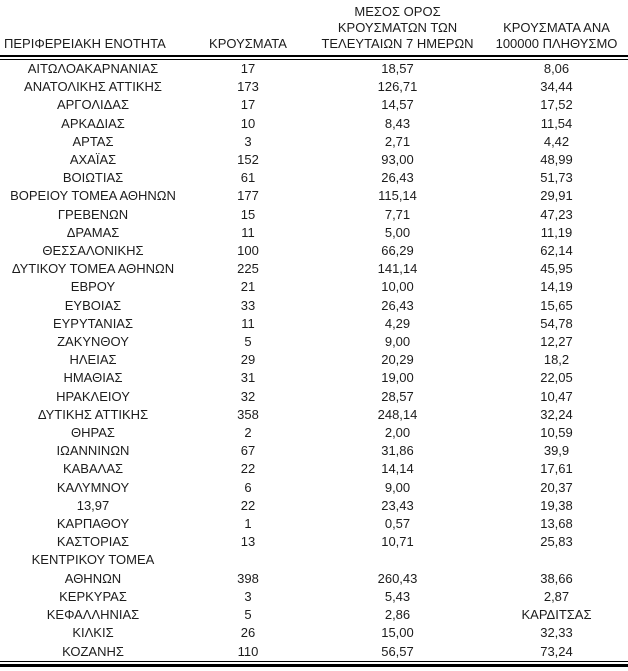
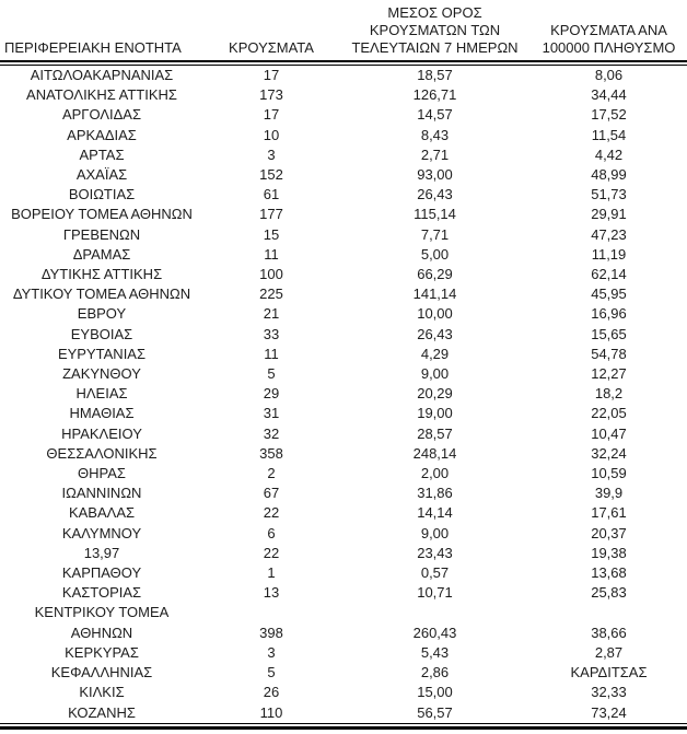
  ΠΕΡΙΦΕΡΕΙΑΚΗ ΕΝΟΤΗΤΑ	ΚΡΟΥΣΜΑΤΑ	ΜΕΣΟΣ ΟΡΟΣ ΚΡΟΥΣΜΑΤΩΝ ΤΩΝ ΤΕΛΕΥΤΑΙΩΝ 7 ΗΜΕΡΩΝ	ΚΡΟΥΣΜΑΤΑ ΑΝΑ 100000 ΠΛΗΘΥΣΜΟ
  ΑΙΤΩΛΟΑΚΑΡΝΑΝΙΑΣ	17	18,57	8,06
  ΑΝΑΤΟΛΙΚΗΣ ΑΤΤΙΚΗΣ	173	126,71	34,44
  ΑΡΓΟΛΙΔΑΣ	17	14,57	17,52
  ΑΡΚΑΔΙΑΣ	10	8,43	11,54
  ΑΡΤΑΣ	3	2,71	4,42
  ΑΧΑΪΑΣ	152	93,00	48,99
  ΒΟΙΩΤΙΑΣ	61	26,43	51,73
  ΒΟΡΕΙΟΥ ΤΟΜΕΑ ΑΘΗΝΩΝ	177	115,14	29,91
  ΓΡΕΒΕΝΩΝ	15	7,71	47,23
  ΔΡΑΜΑΣ	11	5,00	11,19
- ΘΕΣΣΑΛΟΝΙΚΗΣ	100	66,29	62,14
+ ΔΥΤΙΚΗΣ ΑΤΤΙΚΗΣ	100	66,29	62,14
  ΔΥΤΙΚΟΥ ΤΟΜΕΑ ΑΘΗΝΩΝ	225	141,14	45,95
- ΕΒΡΟΥ	21	10,00	14,19
+ ΕΒΡΟΥ	21	10,00	16,96
  ΕΥΒΟΙΑΣ	33	26,43	15,65
  ΕΥΡΥΤΑΝΙΑΣ	11	4,29	54,78
  ΖΑΚΥΝΘΟΥ	5	9,00	12,27
  ΗΛΕΙΑΣ	29	20,29	18,2
  ΗΜΑΘΙΑΣ	31	19,00	22,05
  ΗΡΑΚΛΕΙΟΥ	32	28,57	10,47
- ΔΥΤΙΚΗΣ ΑΤΤΙΚΗΣ	358	248,14	32,24
+ ΘΕΣΣΑΛΟΝΙΚΗΣ	358	248,14	32,24
  ΘΗΡΑΣ	2	2,00	10,59
  ΙΩΑΝΝΙΝΩΝ	67	31,86	39,9
  ΚΑΒΑΛΑΣ	22	14,14	17,61
  ΚΑΛΥΜΝΟΥ	6	9,00	20,37
  13,97	22	23,43	19,38
  ΚΑΡΠΑΘΟΥ	1	0,57	13,68
  ΚΑΣΤΟΡΙΑΣ	13	10,71	25,83
  ΚΕΝΤΡΙΚΟΥ ΤΟΜΕΑ ΑΘΗΝΩΝ	398	260,43	38,66
  ΚΕΡΚΥΡΑΣ	3	5,43	2,87
  ΚΕΦΑΛΛΗΝΙΑΣ	5	2,86	ΚΑΡΔΙΤΣΑΣ
  ΚΙΛΚΙΣ	26	15,00	32,33
  ΚΟΖΑΝΗΣ	110	56,57	73,24
